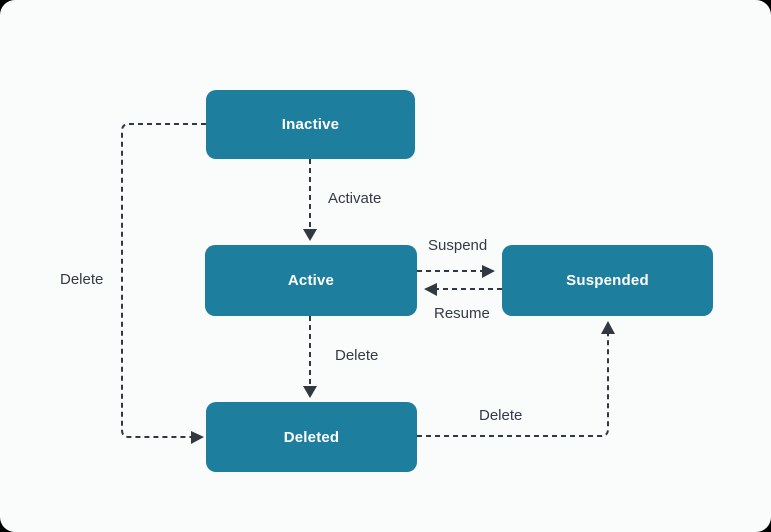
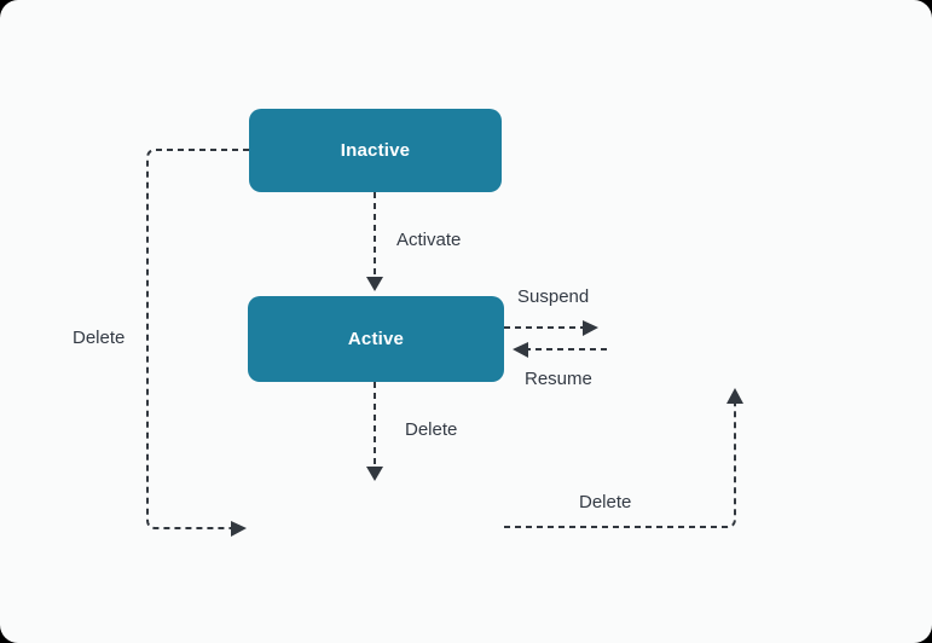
  Inactive
  Active
- Suspended
- Deleted
  Activate
  Suspend
  Resume
  Delete
  Delete
  Delete
